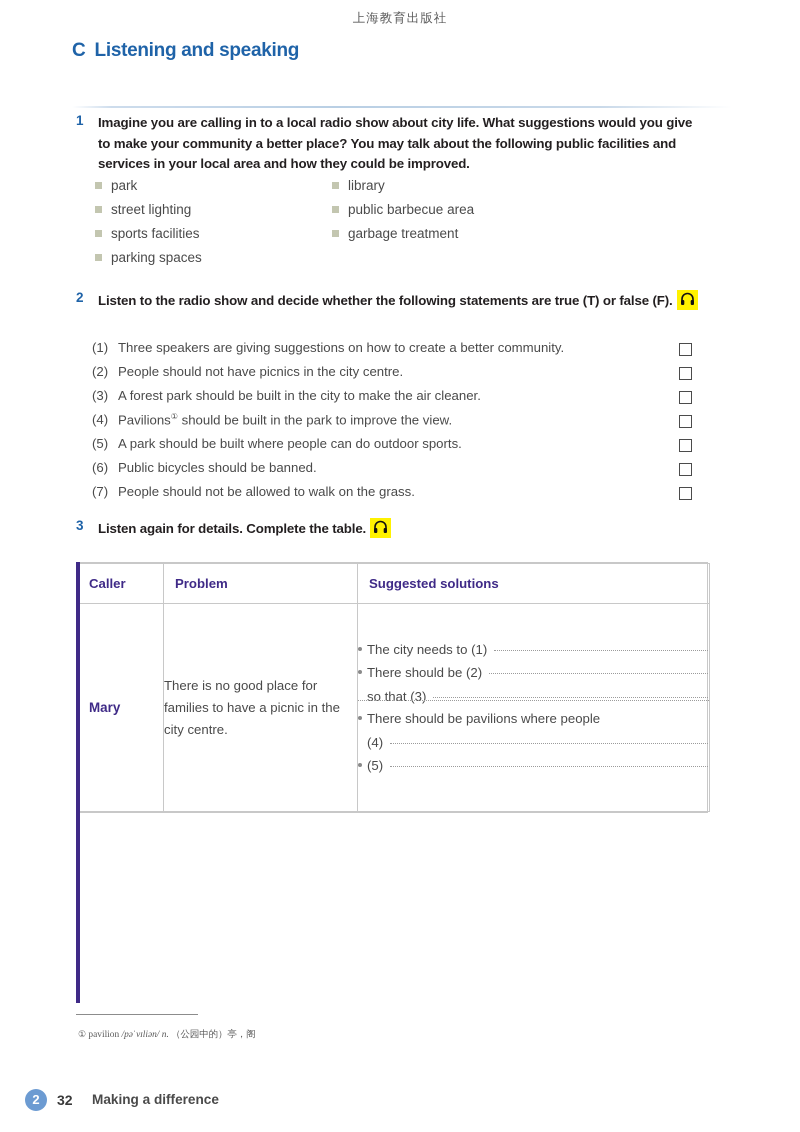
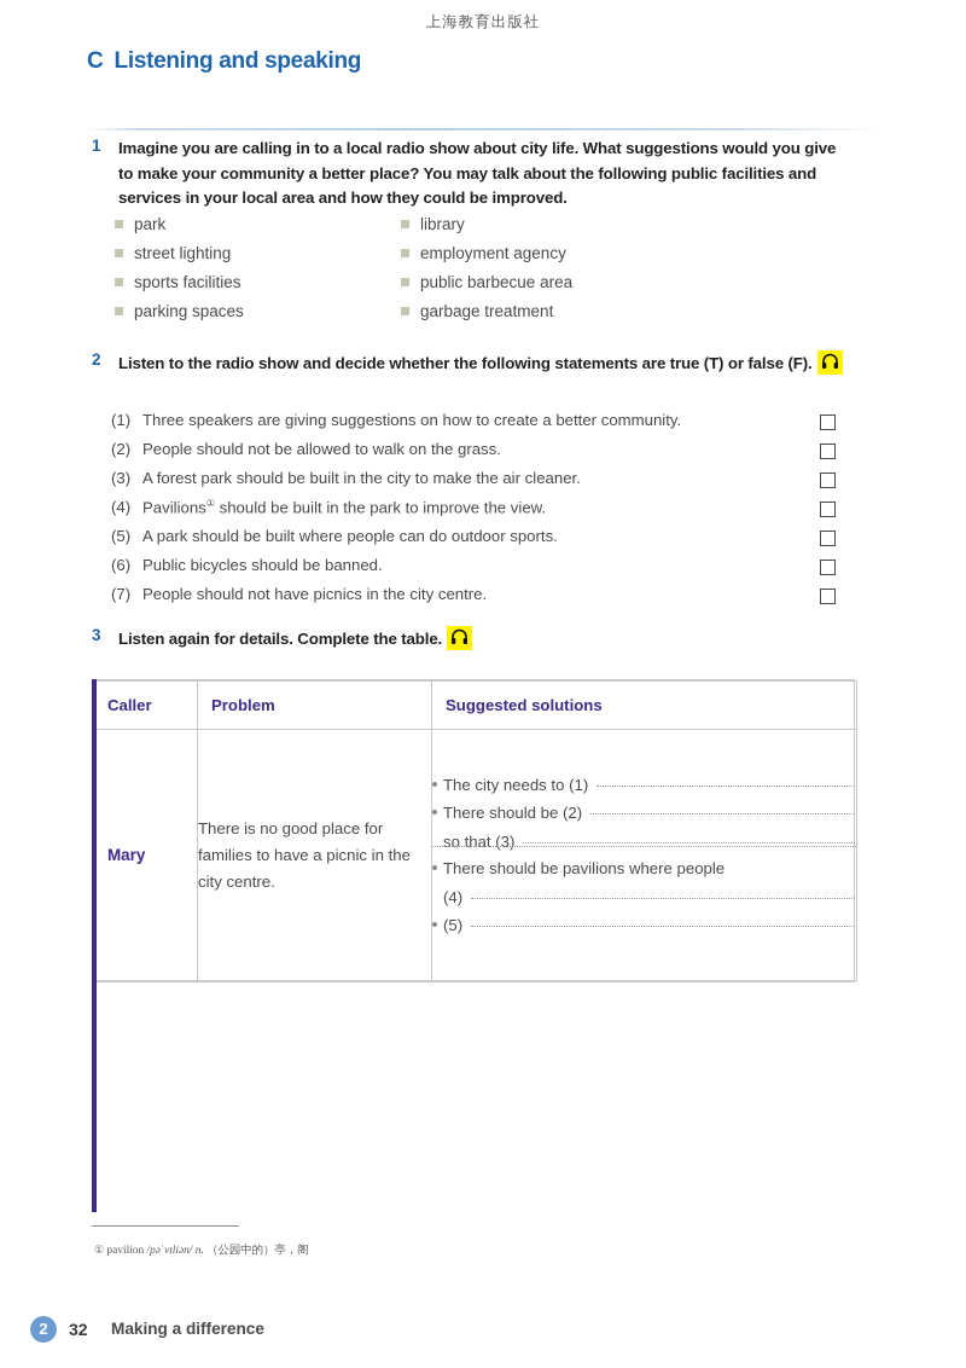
  上海教育出版社
  C Listening and speaking
  1
  Imagine you are calling in to a local radio show about city life. What suggestions would you give to make your community a better place? You may talk about the following public facilities and services in your local area and how they could be improved.
  park
  street lighting
  sports facilities
  parking spaces
  library
+ employment agency
  public barbecue area
  garbage treatment
  2
  Listen to the radio show and decide whether the following statements are true (T) or false (F).
  (1)
  Three speakers are giving suggestions on how to create a better community.
  (2)
- People should not have picnics in the city centre.
+ People should not be allowed to walk on the grass.
  (3)
  A forest park should be built in the city to make the air cleaner.
  (4)
  Pavilions① should be built in the park to improve the view.
  (5)
  A park should be built where people can do outdoor sports.
  (6)
  Public bicycles should be banned.
  (7)
- People should not be allowed to walk on the grass.
+ People should not have picnics in the city centre.
  3
  Listen again for details. Complete the table.
  Caller	Problem	Suggested solutions
  Mary	There is no good place for families to have a picnic in the city centre.	The city needs to (1) There should be (2) so that (3) There should be pavilions where people (4) (5)
  ① pavilion /pəˈvɪliən/ n. （公园中的）亭，阁
  2
  32
  Making a difference
